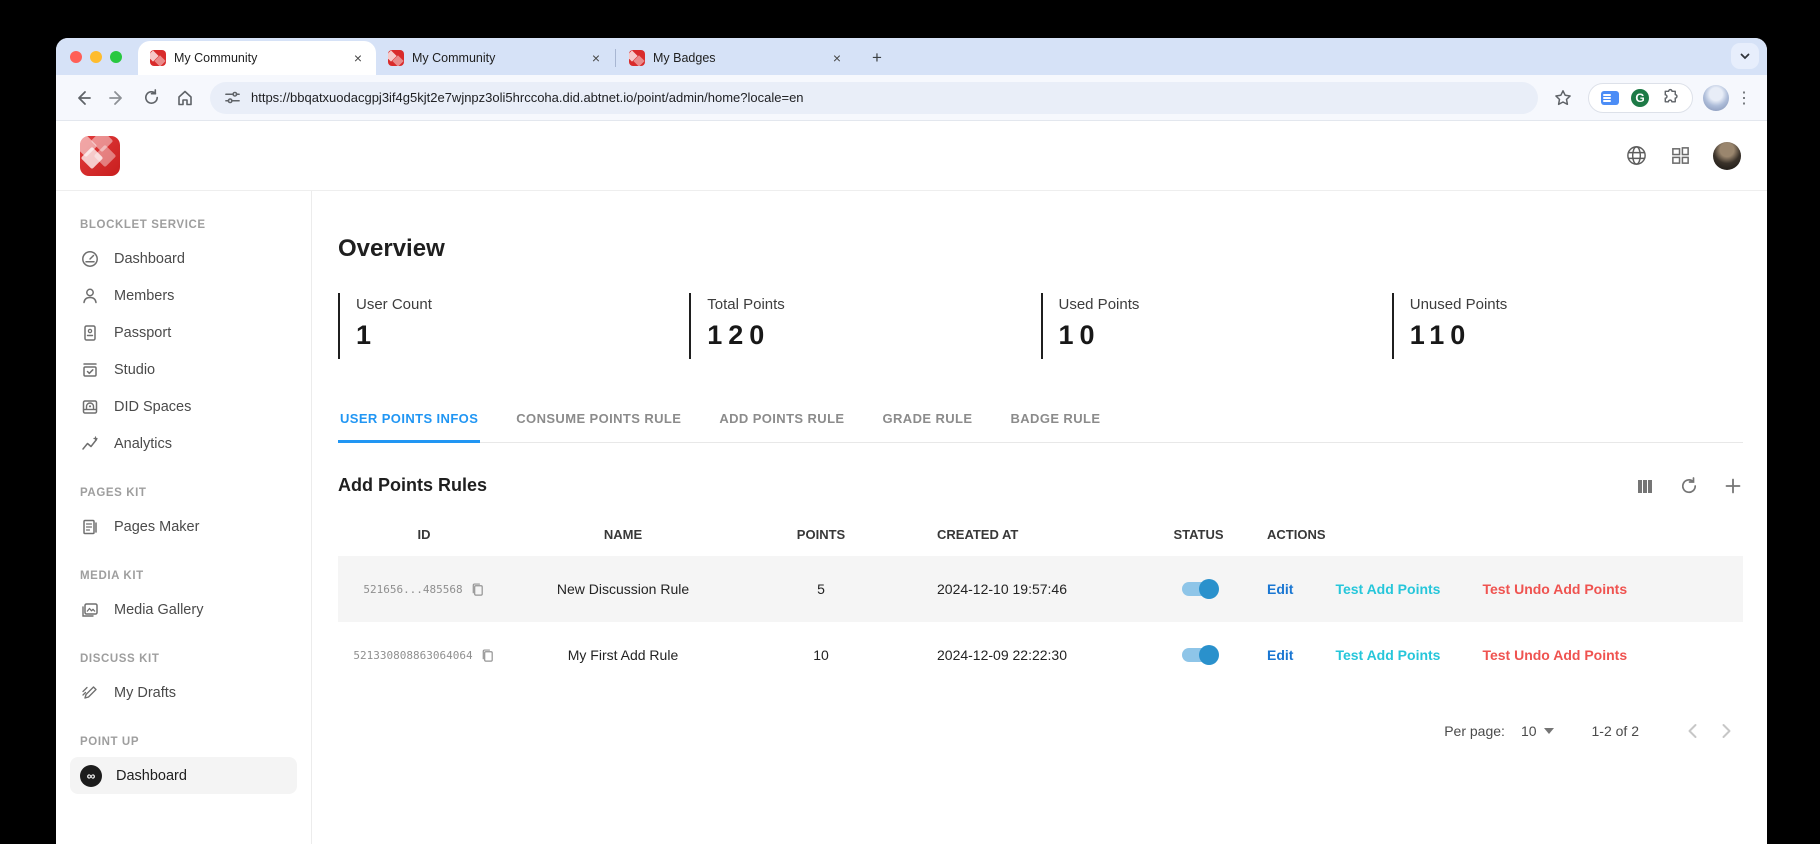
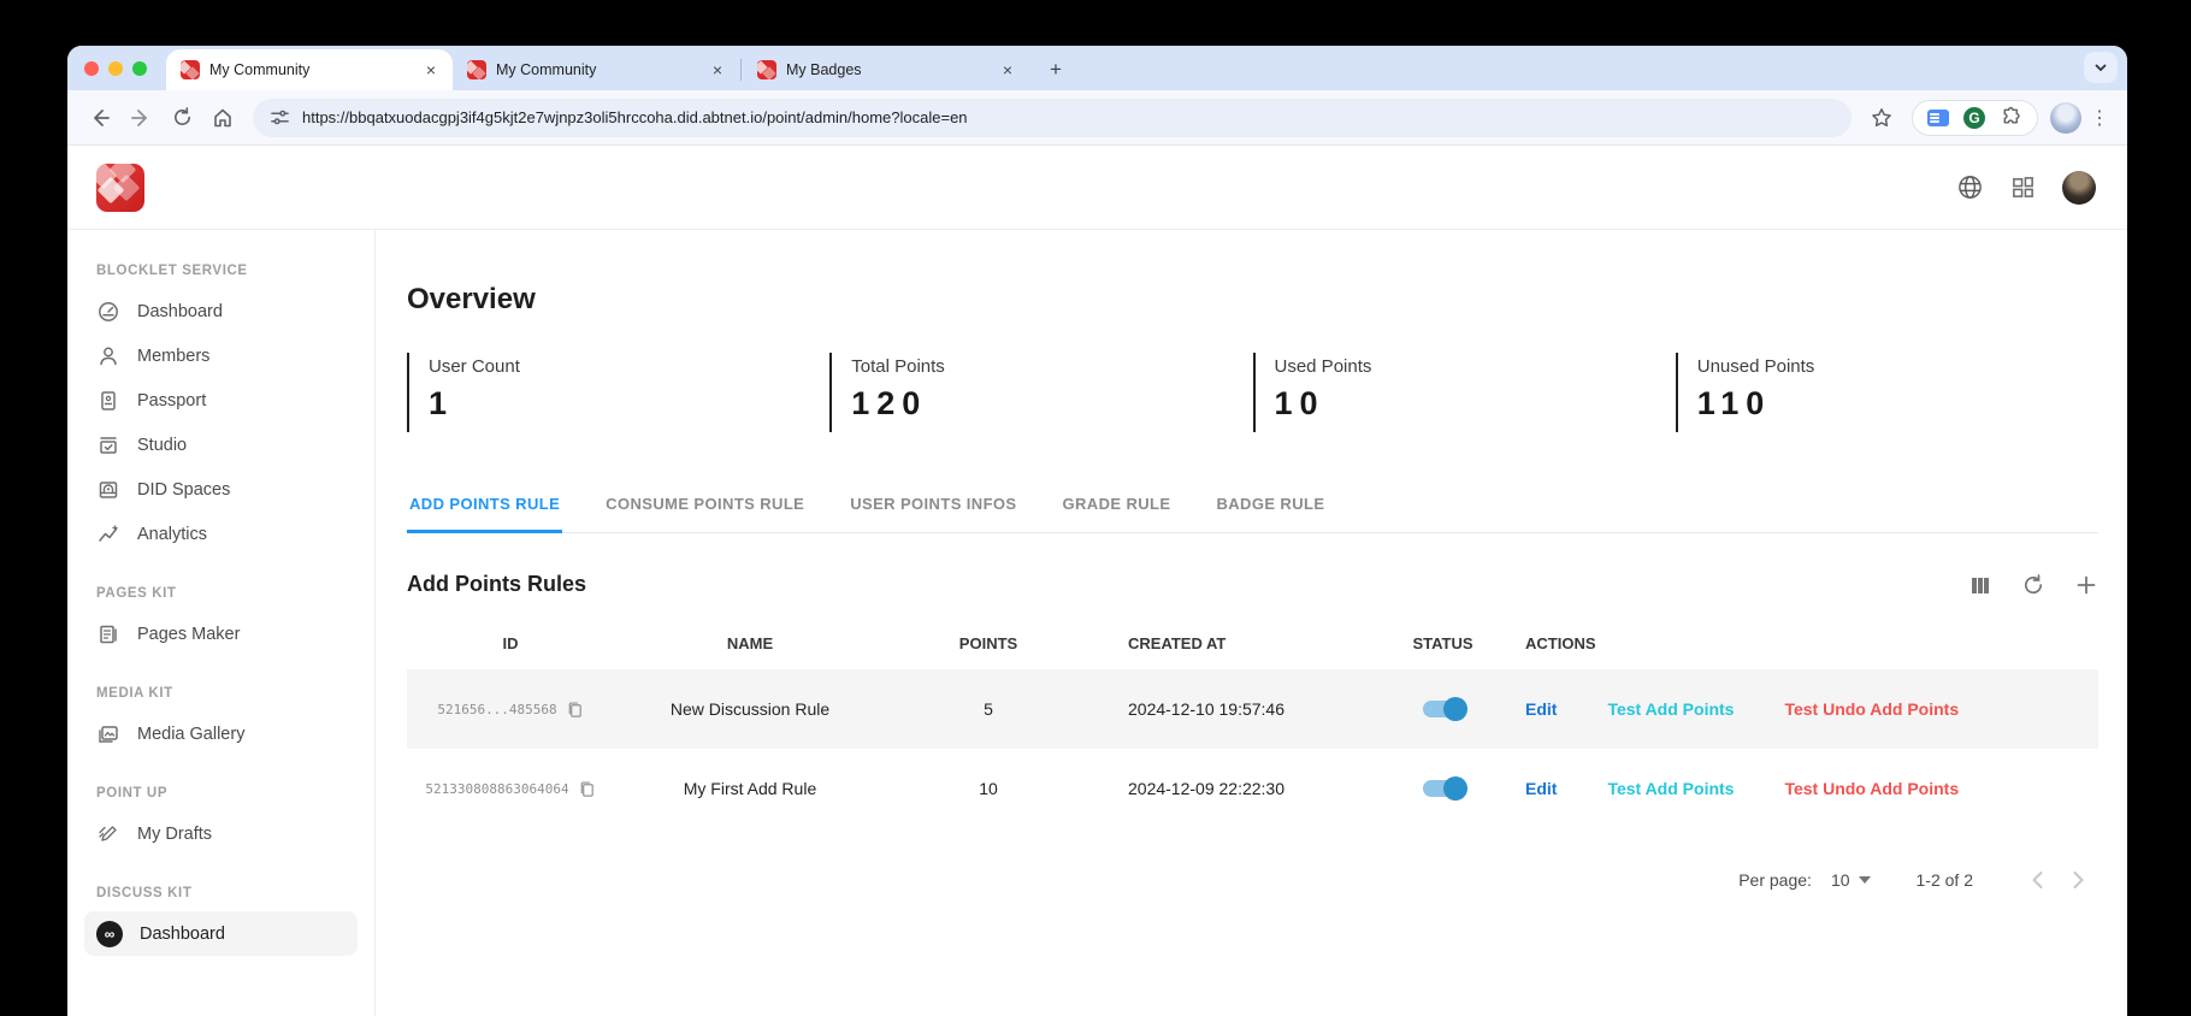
  My Community
  ×
  My Community
  ×
  My Badges
  ×
  +
  https://bbqatxuodacgpj3if4g5kjt2e7wjnpz3oli5hrccoha.did.abtnet.io/point/admin/home?locale=en
  G
  ⋮
  BLOCKLET SERVICE
  Dashboard
  Members
  Passport
  Studio
  DID Spaces
  Analytics
  PAGES KIT
  Pages Maker
  MEDIA KIT
  Media Gallery
- DISCUSS KIT
+ POINT UP
  My Drafts
- POINT UP
+ DISCUSS KIT
  ∞
  Dashboard
  Overview
  User Count
  1
  Total Points
  120
  Used Points
  10
  Unused Points
  110
- USER POINTS INFOS
+ ADD POINTS RULE
  CONSUME POINTS RULE
- ADD POINTS RULE
+ USER POINTS INFOS
  GRADE RULE
  BADGE RULE
  Add Points Rules
  ID
  NAME
  POINTS
  CREATED AT
  STATUS
  ACTIONS
  521656...485568
  New Discussion Rule
  5
  2024-12-10 19:57:46
  Edit
  Test Add Points
  Test Undo Add Points
  521330808863064064
  My First Add Rule
  10
  2024-12-09 22:22:30
  Edit
  Test Add Points
  Test Undo Add Points
  Per page:
  10
  1-2 of 2
